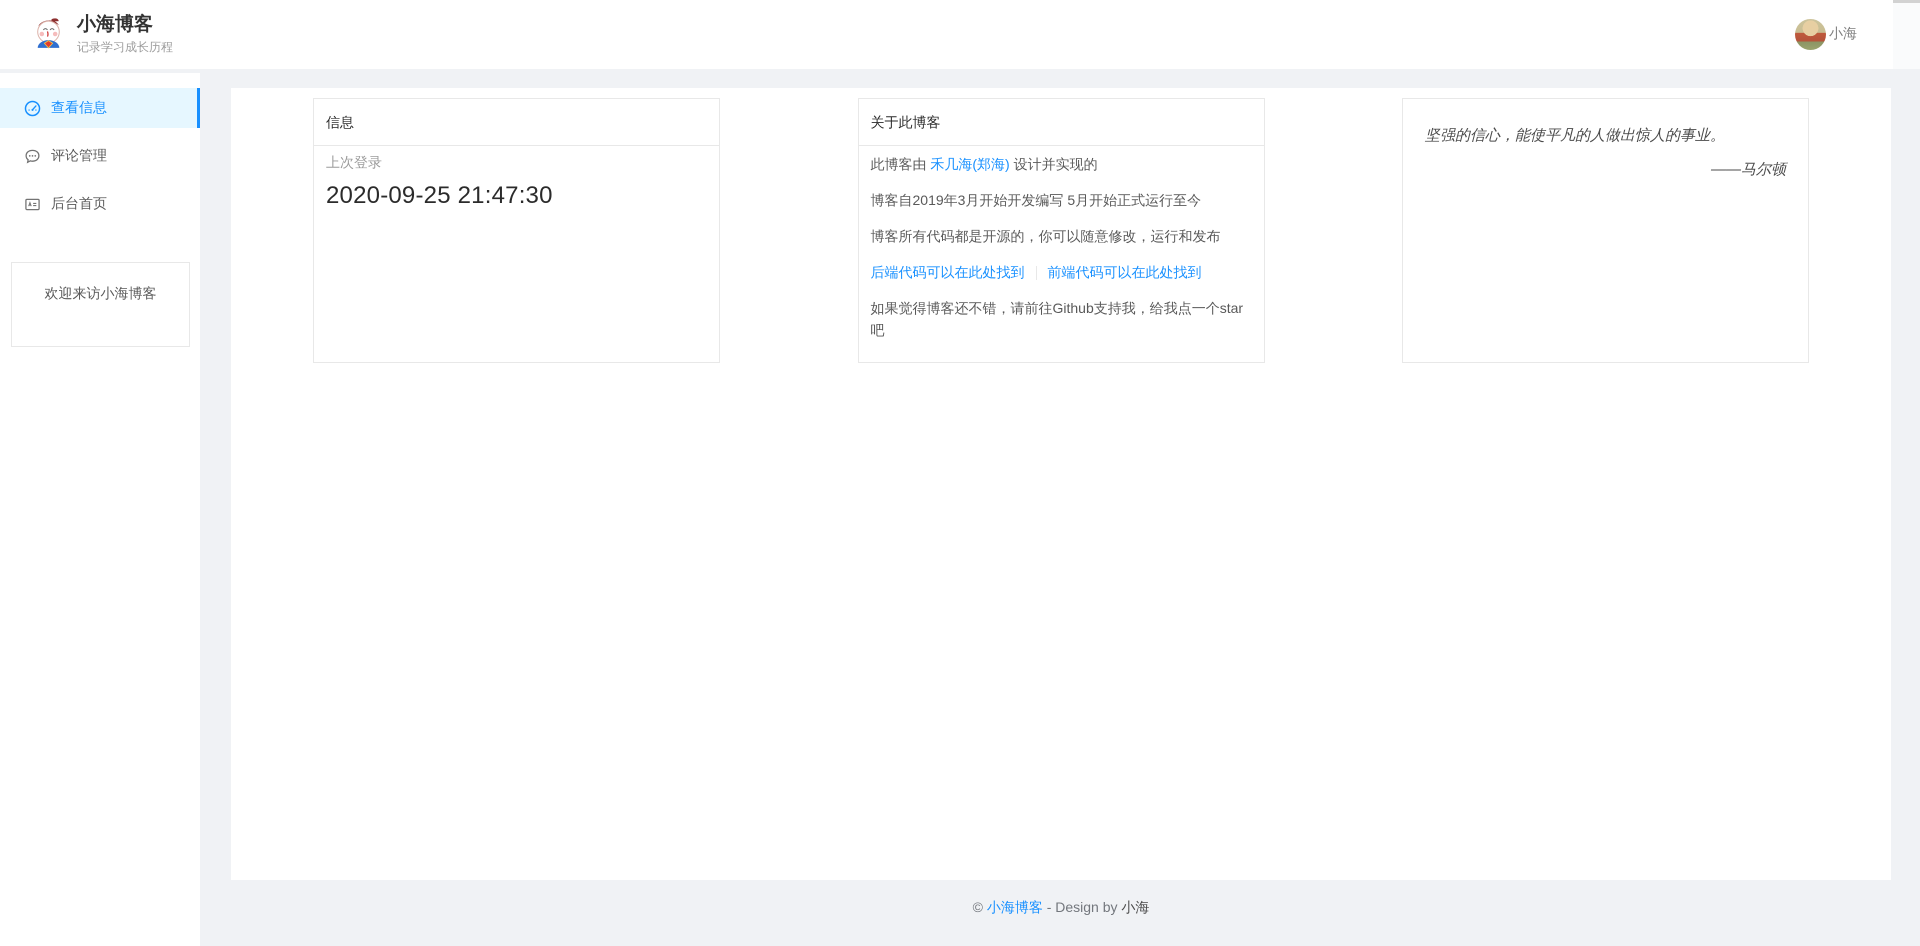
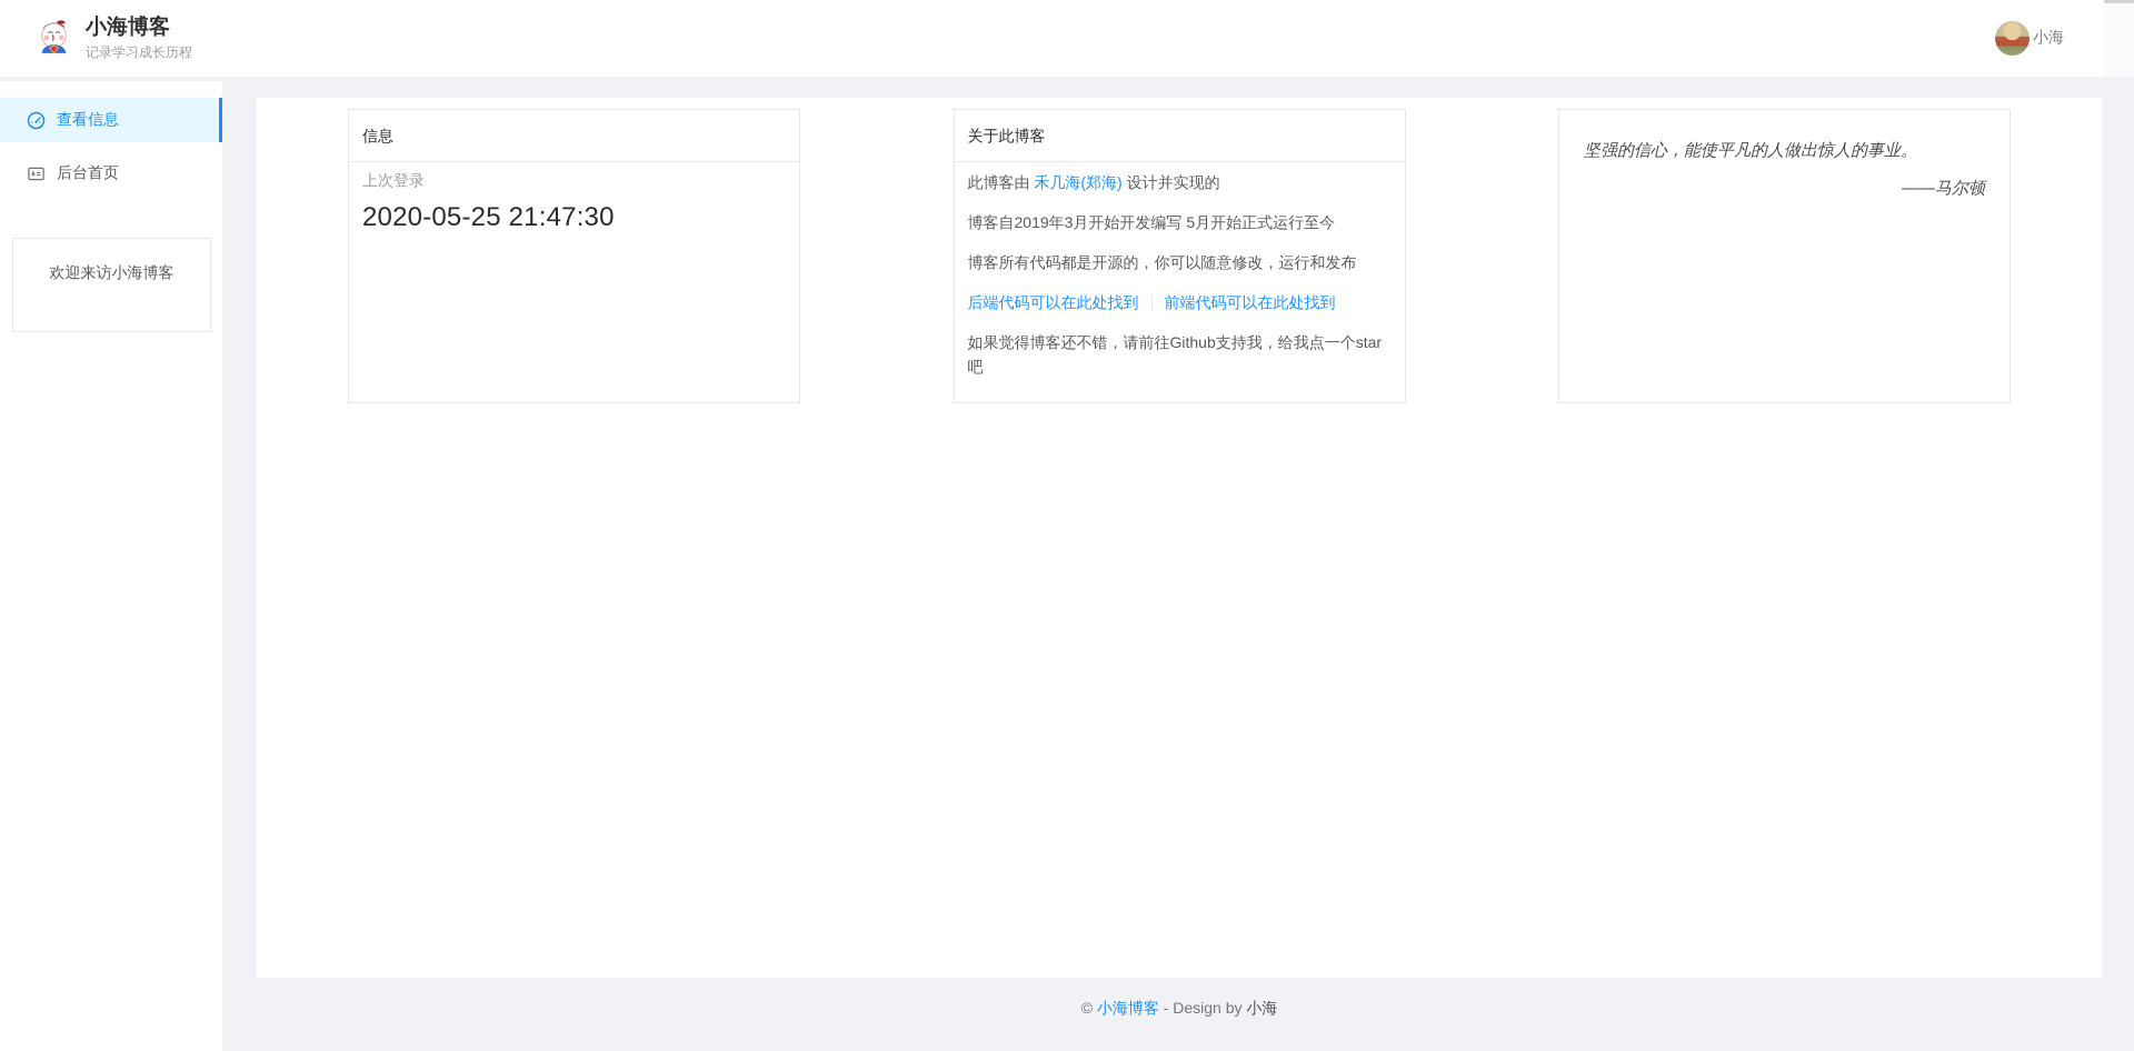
  小海博客
  记录学习成长历程
  小海
  查看信息
- 评论管理
  后台首页
  欢迎来访小海博客
  信息
  上次登录
- 2020-09-25 21:47:30
+ 2020-05-25 21:47:30
  关于此博客
  此博客由 禾几海(郑海) 设计并实现的
  博客自2019年3月开始开发编写 5月开始正式运行至今
  博客所有代码都是开源的，你可以随意修改，运行和发布
  后端代码可以在此处找到 前端代码可以在此处找到
  如果觉得博客还不错，请前往Github支持我，给我点一个star吧
  坚强的信心，能使平凡的人做出惊人的事业。
  ——马尔顿
  © 小海博客 - Design by 小海
